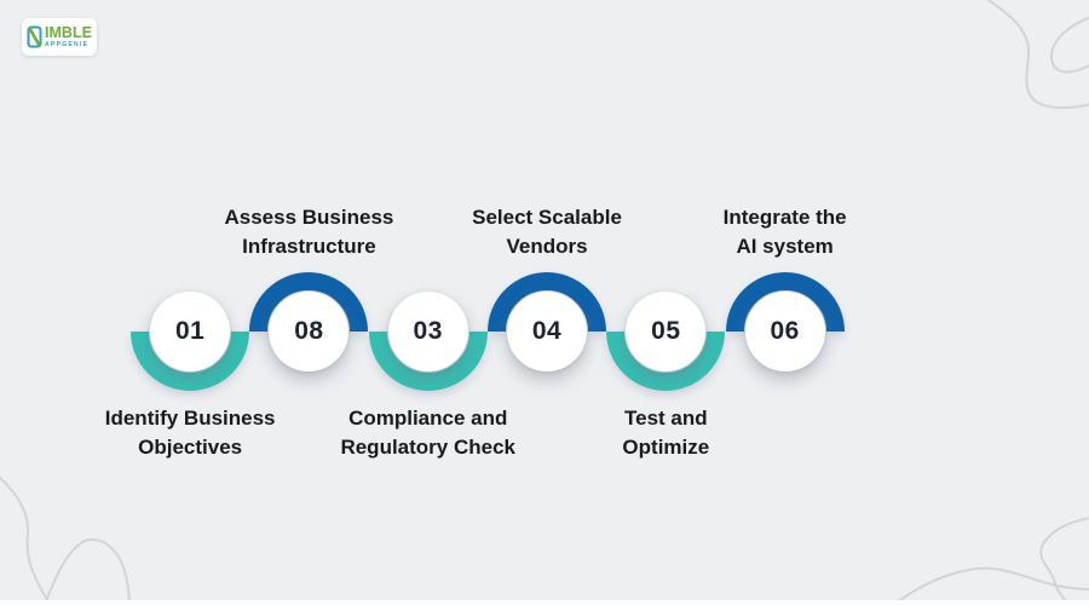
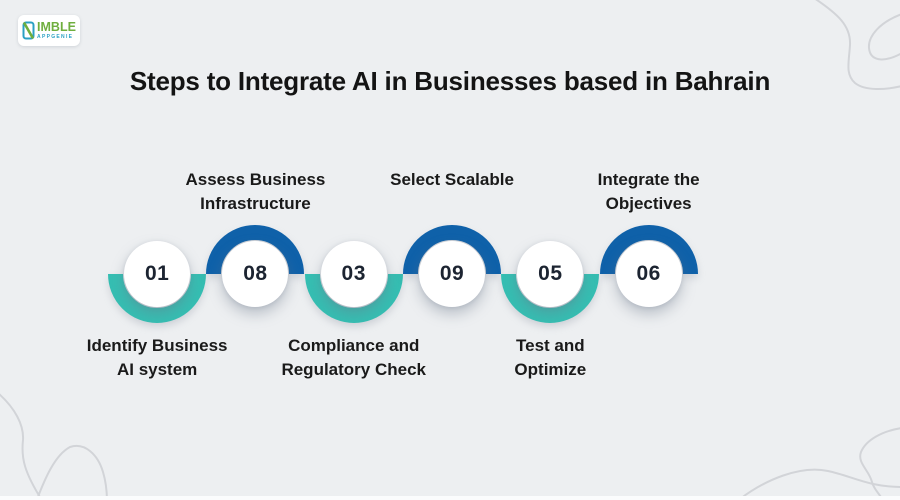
  IMBLE
+ Steps to Integrate AI in Businesses based in Bahrain
  Identify Business
- Objectives
+ AI system
  01
  Assess Business
  Infrastructure
  08
  Compliance and
  Regulatory Check
  03
  Select Scalable
- Vendors
- 04
+ 09
  Test and
  Optimize
  05
  Integrate the
- AI system
+ Objectives
  06
